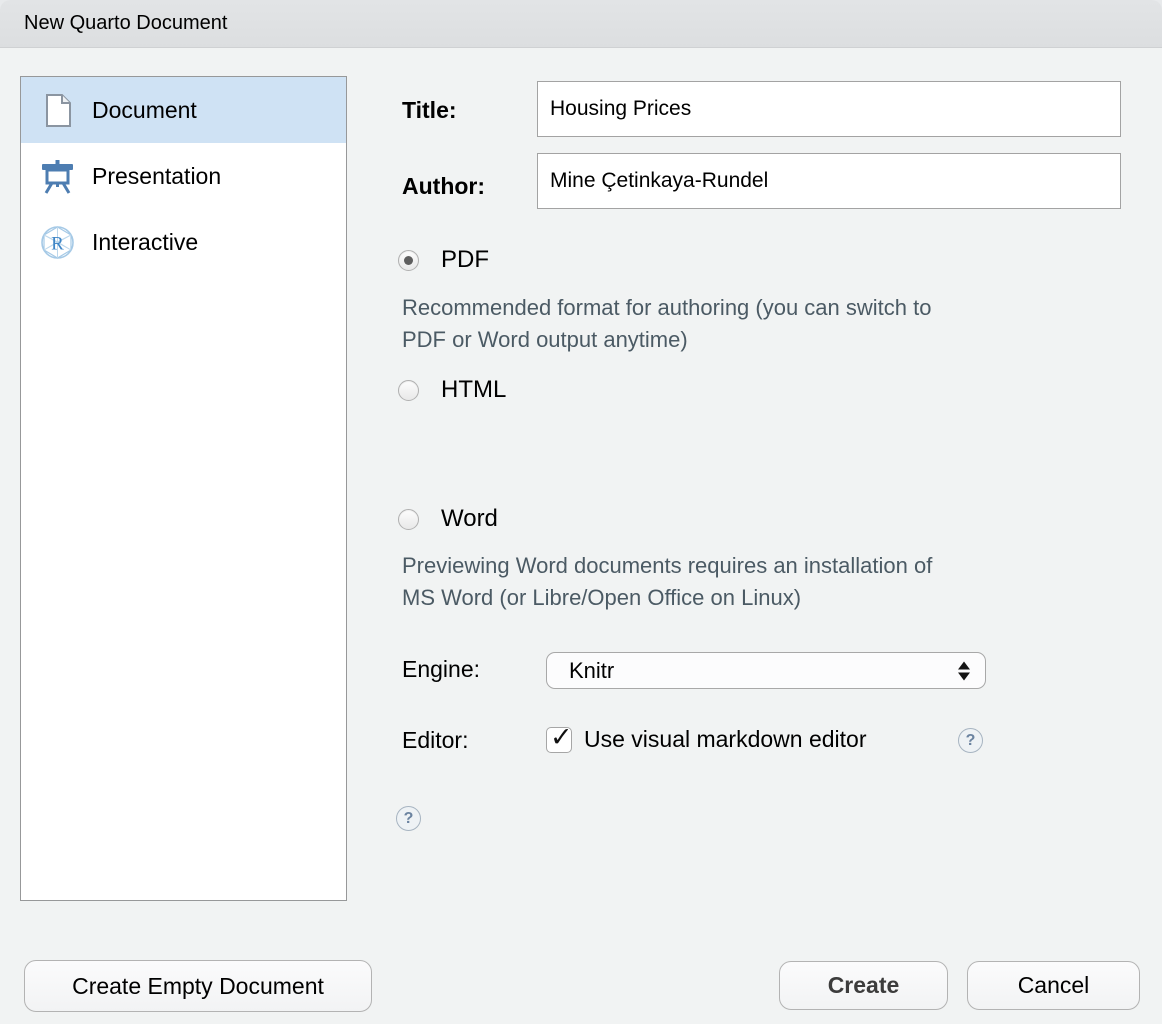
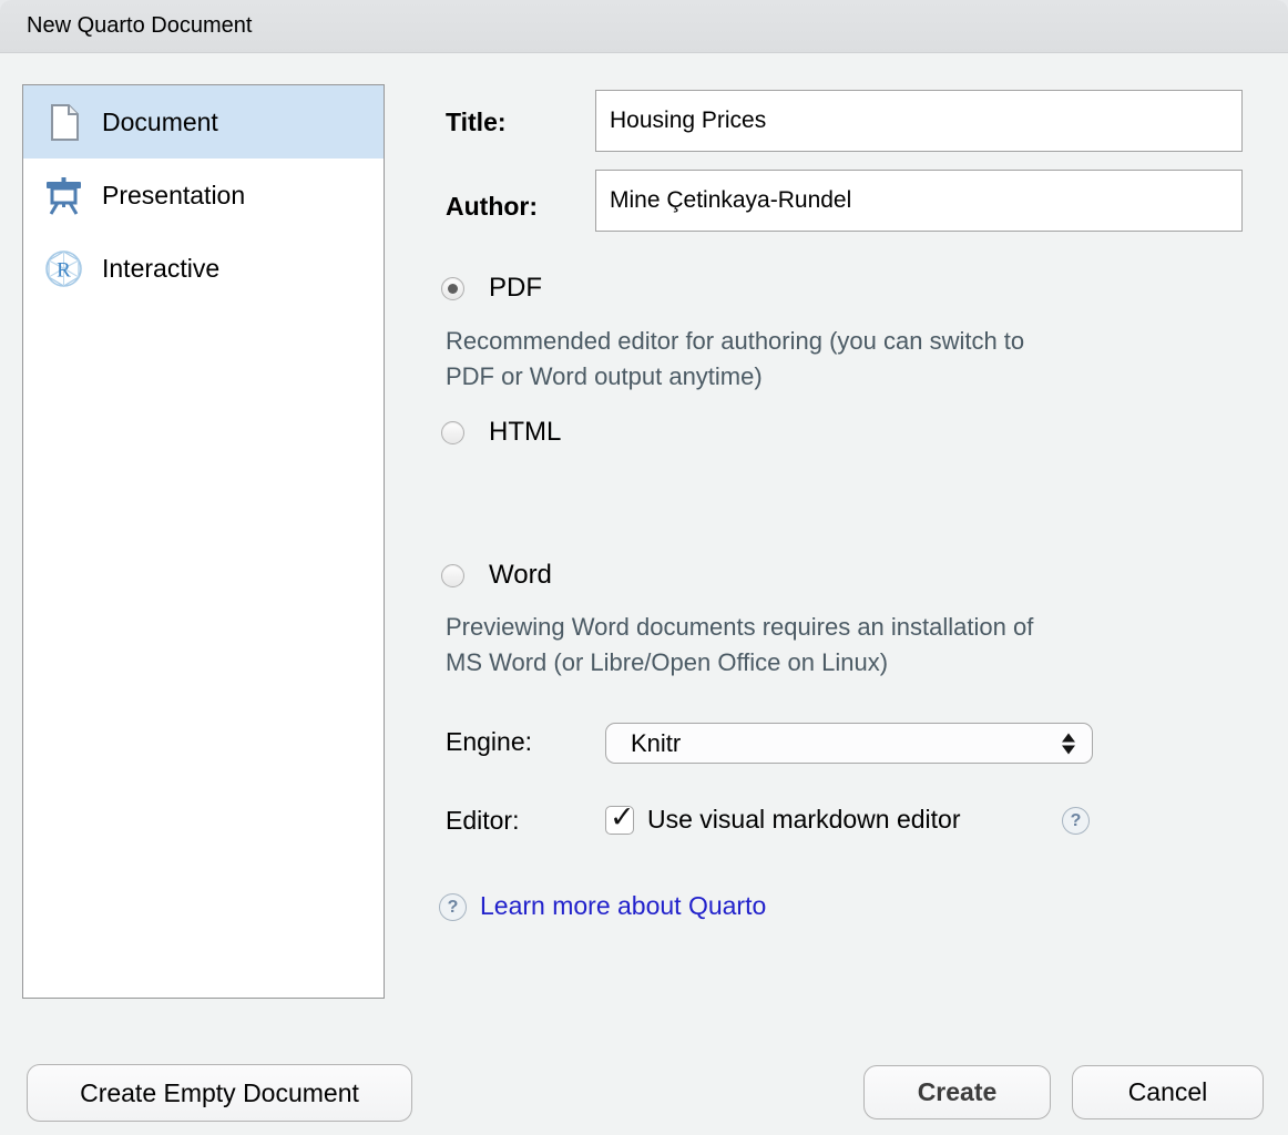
  New Quarto Document
  Document
  Presentation
  R
  Interactive
  Title:
  Housing Prices
  Author:
  Mine Çetinkaya-Rundel
  PDF
- Recommended format for authoring (you can switch to
+ Recommended editor for authoring (you can switch to
  PDF or Word output anytime)
  HTML
  Word
  Previewing Word documents requires an installation of
  MS Word (or Libre/Open Office on Linux)
  Engine:
  Knitr
  Editor:
  Use visual markdown editor
  ?
  ?
+ Learn more about Quarto
  Create Empty Document
  Create
  Cancel
